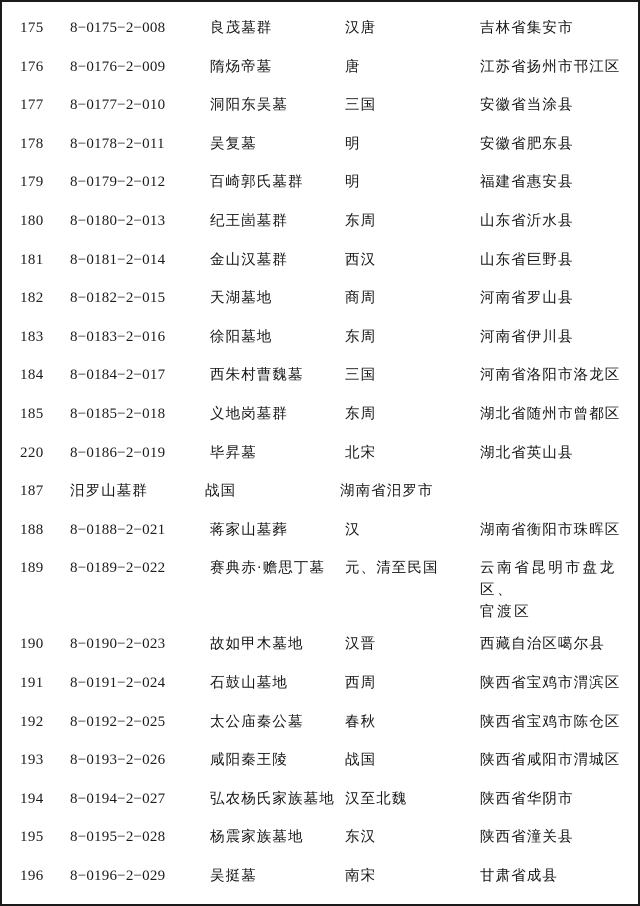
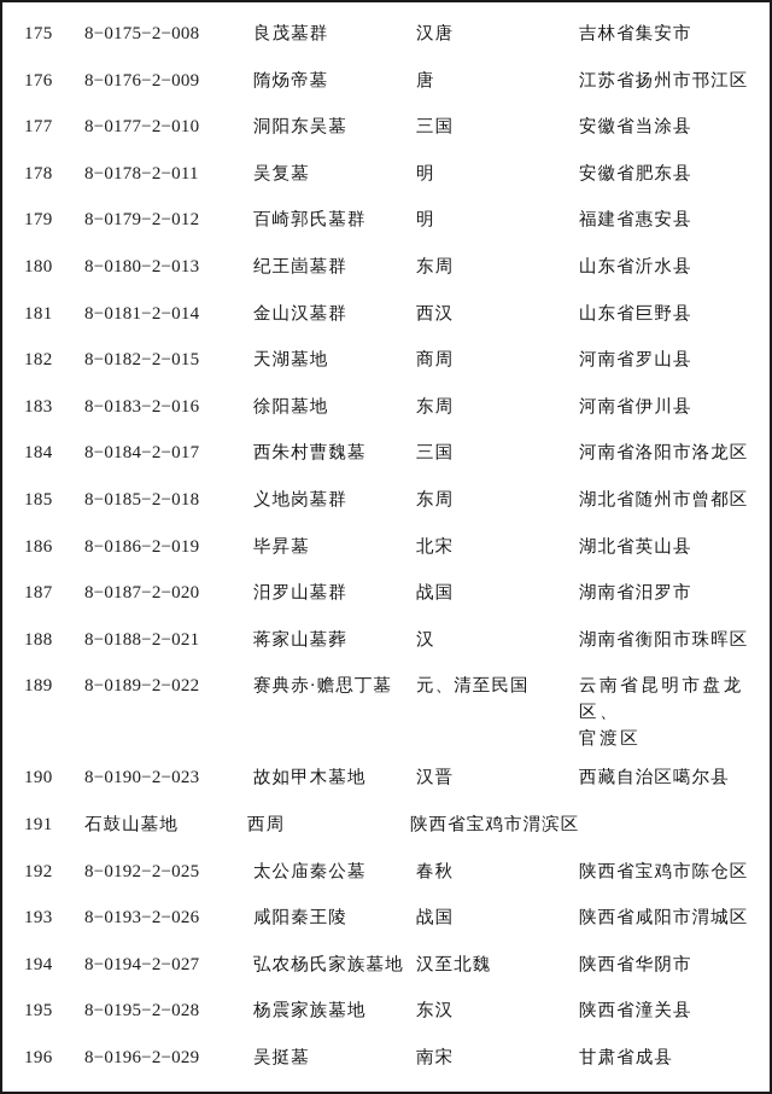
  175
  8−0175−2−008
  良茂墓群
  汉唐
  吉林省集安市
  176
  8−0176−2−009
  隋炀帝墓
  唐
  江苏省扬州市邗江区
  177
  8−0177−2−010
  洞阳东吴墓
  三国
  安徽省当涂县
  178
  8−0178−2−011
  吴复墓
  明
  安徽省肥东县
  179
  8−0179−2−012
  百崎郭氏墓群
  明
  福建省惠安县
  180
  8−0180−2−013
  纪王崮墓群
  东周
  山东省沂水县
  181
  8−0181−2−014
  金山汉墓群
  西汉
  山东省巨野县
  182
  8−0182−2−015
  天湖墓地
  商周
  河南省罗山县
  183
  8−0183−2−016
  徐阳墓地
  东周
  河南省伊川县
  184
  8−0184−2−017
  西朱村曹魏墓
  三国
  河南省洛阳市洛龙区
  185
  8−0185−2−018
  义地岗墓群
  东周
  湖北省随州市曾都区
- 220
+ 186
  8−0186−2−019
  毕昇墓
  北宋
  湖北省英山县
  187
+ 8−0187−2−020
  汨罗山墓群
  战国
  湖南省汨罗市
  188
  8−0188−2−021
  蒋家山墓葬
  汉
  湖南省衡阳市珠晖区
  189
  8−0189−2−022
  赛典赤·赡思丁墓
  元、清至民国
  云南省昆明市盘龙区、
  官渡区
  190
  8−0190−2−023
  故如甲木墓地
  汉晋
  西藏自治区噶尔县
  191
- 8−0191−2−024
  石鼓山墓地
  西周
  陕西省宝鸡市渭滨区
  192
  8−0192−2−025
  太公庙秦公墓
  春秋
  陕西省宝鸡市陈仓区
  193
  8−0193−2−026
  咸阳秦王陵
  战国
  陕西省咸阳市渭城区
  194
  8−0194−2−027
  弘农杨氏家族墓地
  汉至北魏
  陕西省华阴市
  195
  8−0195−2−028
  杨震家族墓地
  东汉
  陕西省潼关县
  196
  8−0196−2−029
  吴挺墓
  南宋
  甘肃省成县
